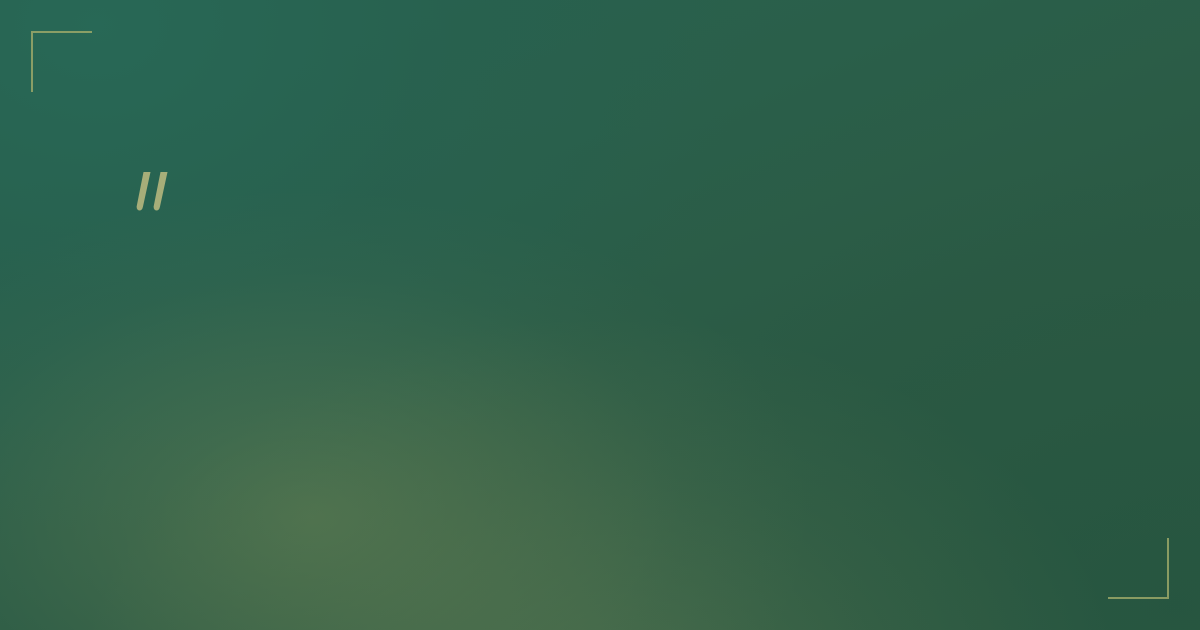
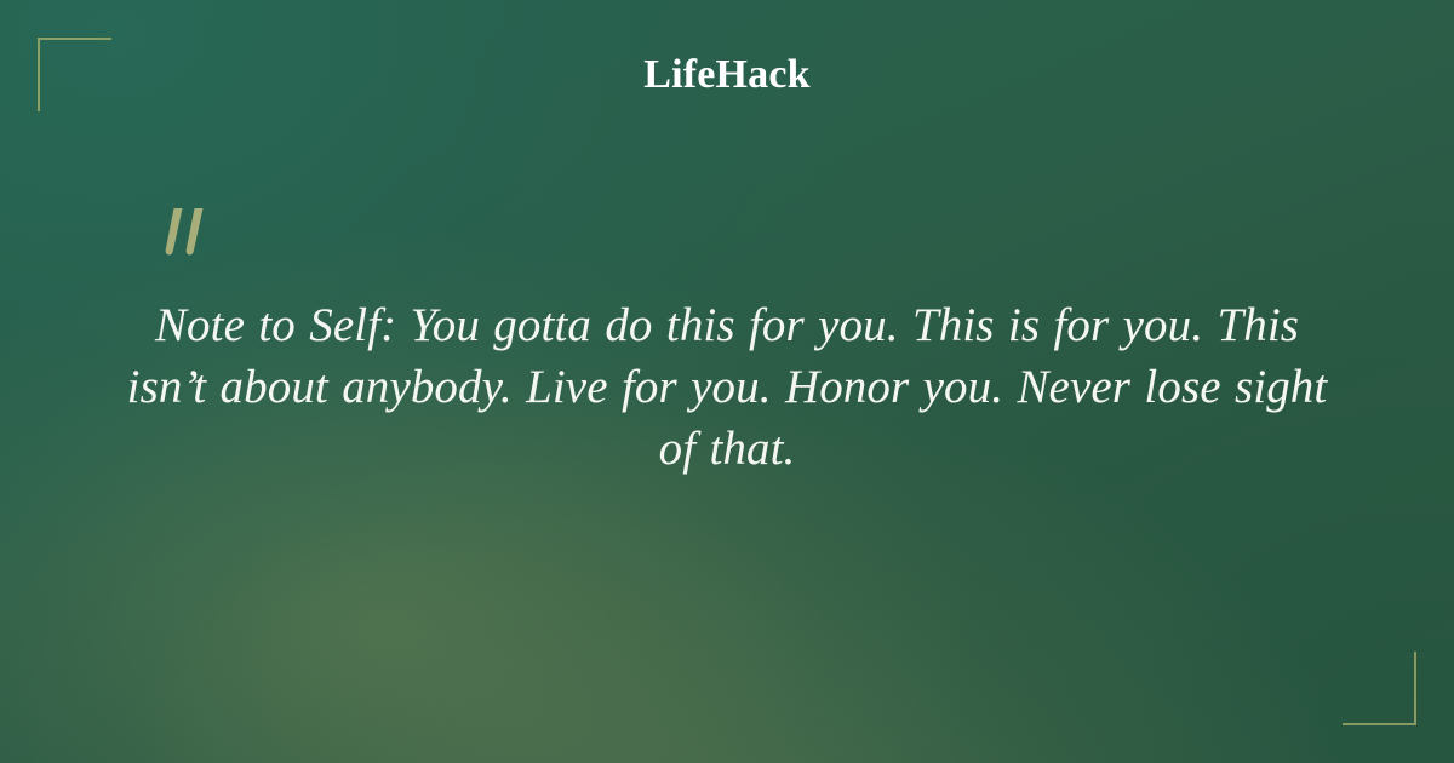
+ LifeHack
+ Note to Self: You gotta do this for you. This is for you. This isn’t about anybody. Live for you. Honor you. Never lose sight of that.
